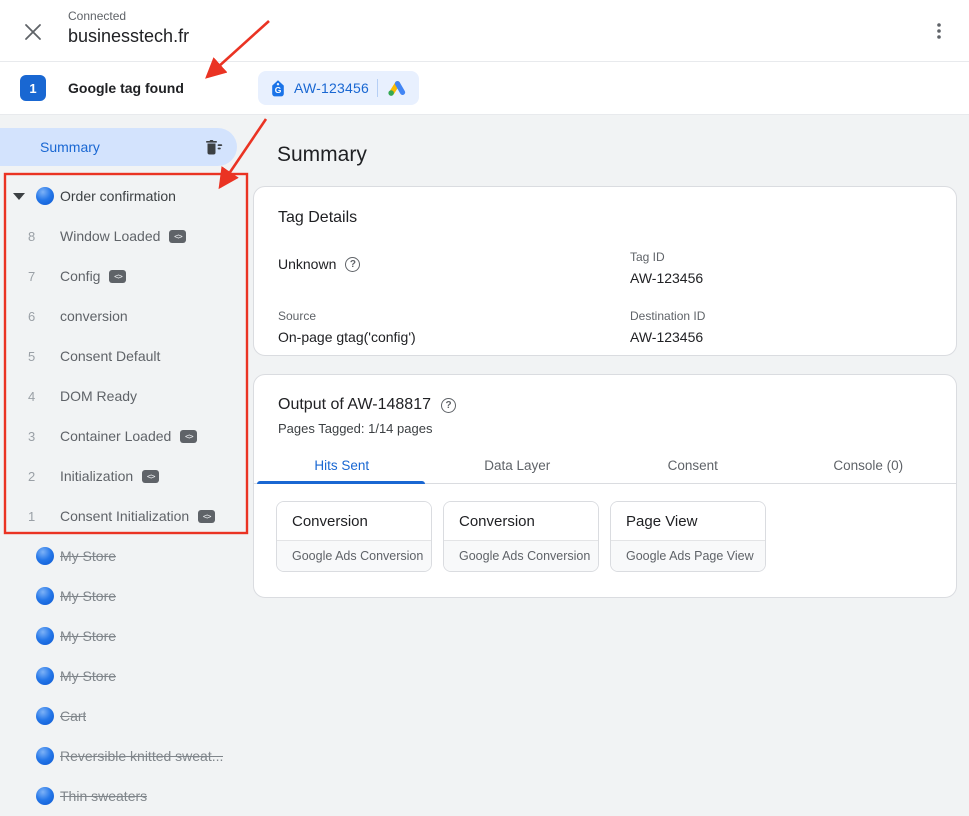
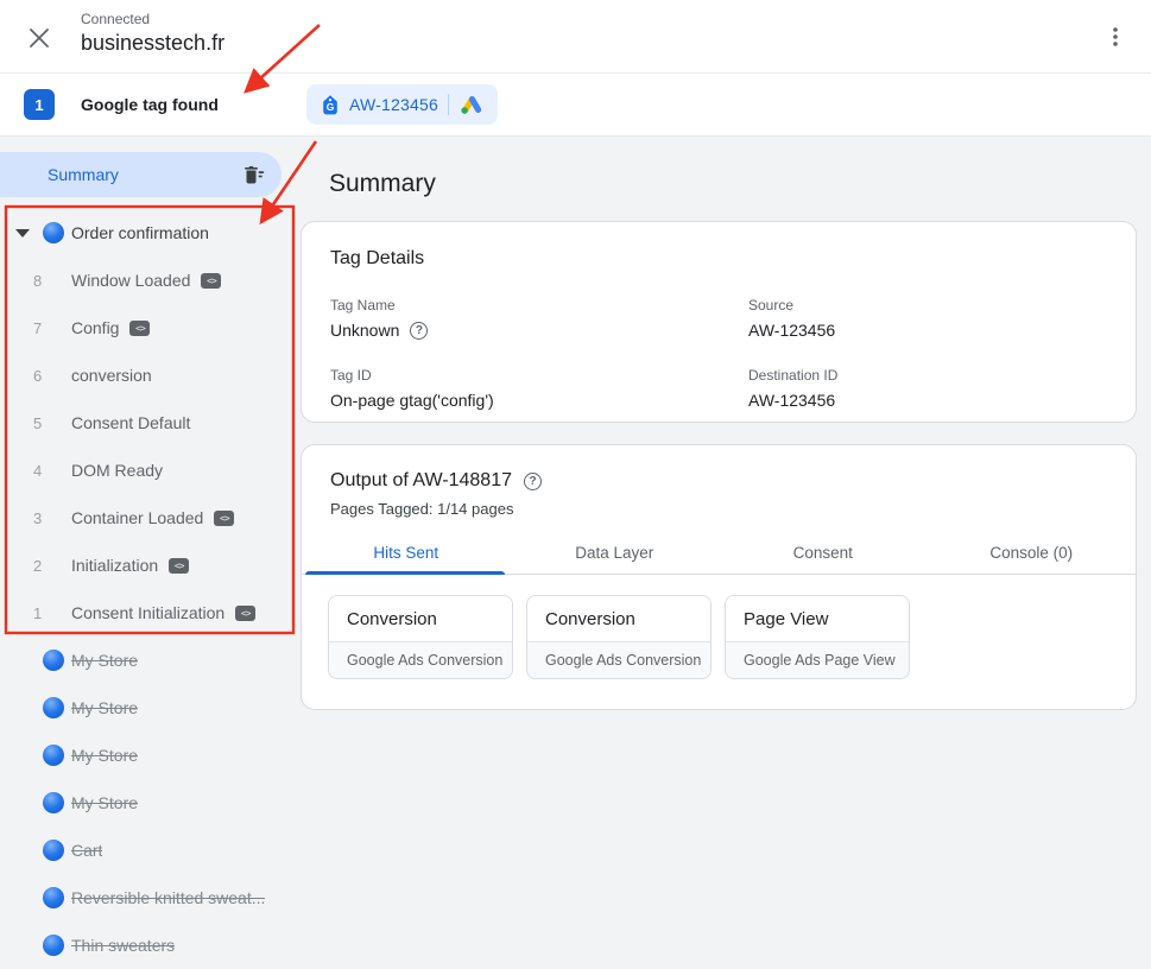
  Connected
  businesstech.fr
  1
  Google tag found
  G
  AW-123456
  Summary
  Order confirmation
  8
  Window Loaded
  <>
  7
  Config
  <>
  6
  conversion
  5
  Consent Default
  4
  DOM Ready
  3
  Container Loaded
  <>
  2
  Initialization
  <>
  1
  Consent Initialization
  <>
  My Store
  My Store
  My Store
  My Store
  Cart
  Reversible knitted sweat...
  Thin sweaters
  Summary
  Tag Details
+ Tag Name
  Unknown
  ?
- Tag ID
+ Source
  AW-123456
- Source
+ Tag ID
  On-page gtag('config')
  Destination ID
  AW-123456
  Output of AW-148817
  ?
  Pages Tagged: 1/14 pages
  Hits Sent
  Data Layer
  Consent
  Console (0)
  Conversion
  Google Ads Conversion
  Conversion
  Google Ads Conversion
  Page View
  Google Ads Page View
